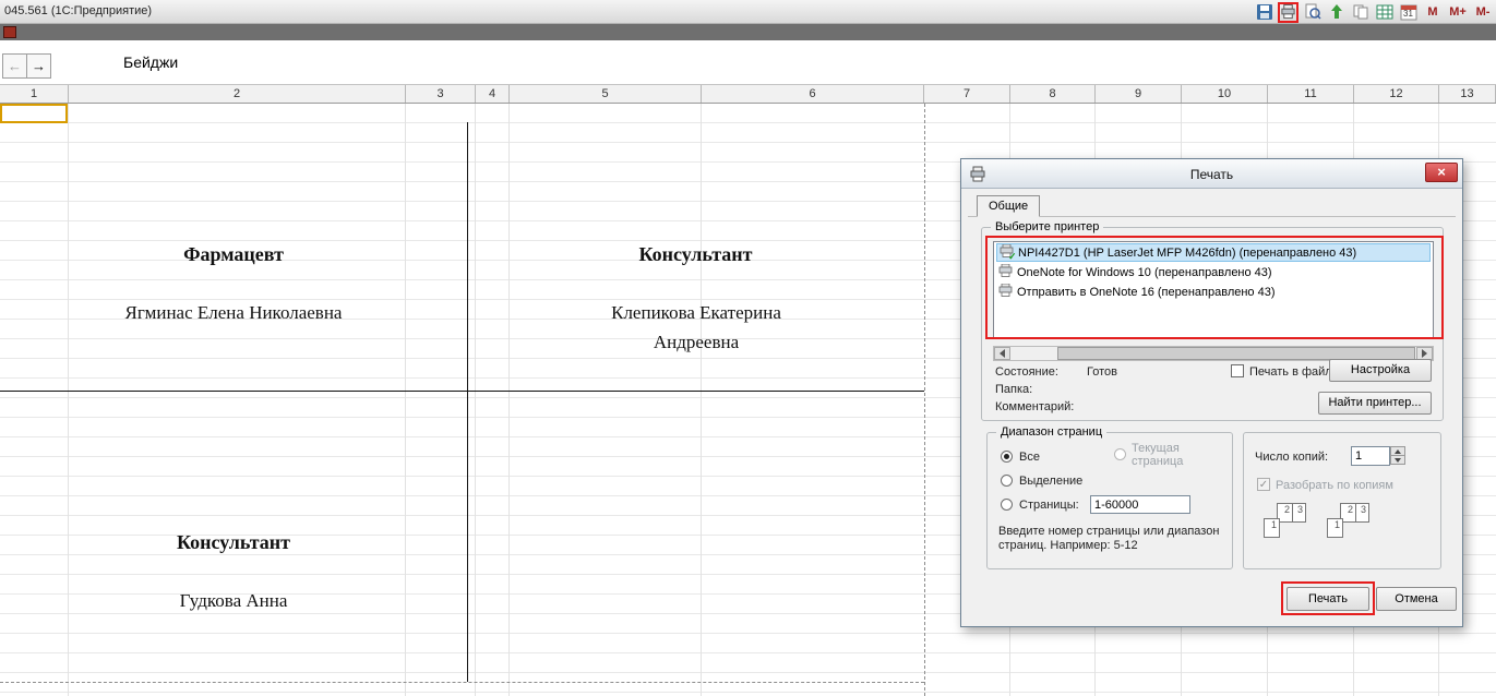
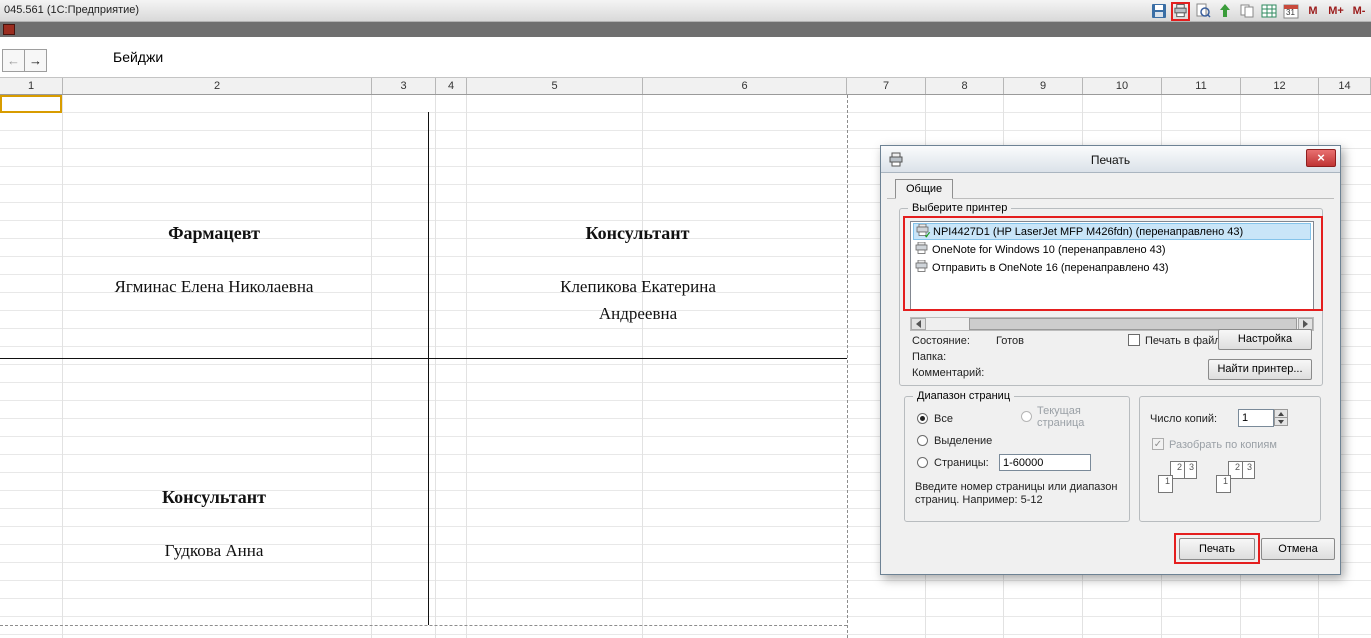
  045.561 (1С:Предприятие)
  31
  М
  М+
  М-
  ←
  →
  Бейджи
  1
  2
  3
  4
  5
  6
  7
  8
  9
  10
  11
  12
- 13
+ 14
  Фармацевт
  Ягминас Елена Николаевна
  Консультант
  Клепикова Екатерина Андреевна
  Консультант
  Гудкова Анна
  Печать
  ×
  Общие
  Выберите принтер
  ✓
  NPI4427D1 (HP LaserJet MFP M426fdn) (перенаправлено 43)
  OneNote for Windows 10 (перенаправлено 43)
  Отправить в OneNote 16 (перенаправлено 43)
  Состояние:
  Готов
  Печать в фай
  Настройка
  Папка:
  Комментарий:
  Найти принтер...
  Диапазон страниц
  Все
  Текущая
  страница
  Выделение
  Страницы:
  1-60000
  Введите номер страницы или диапазон страниц. Например: 5-12
  Число копий:
  1
  ✓
  Разобрать по копиям
  3
  2
  1
  3
  2
  1
  Печать
  Отмена
